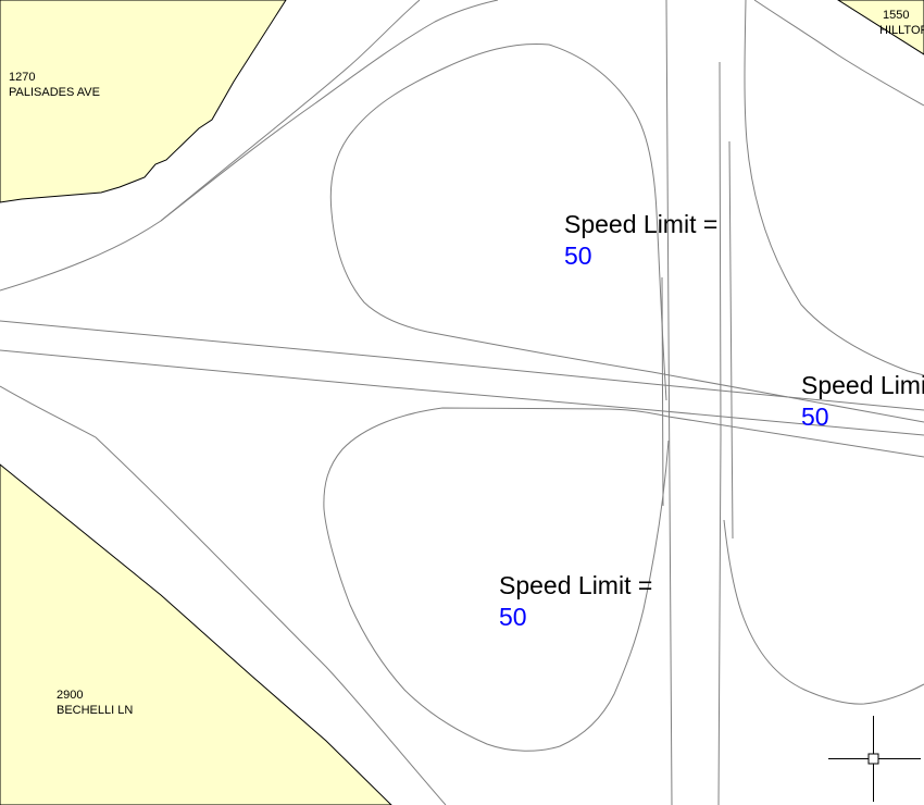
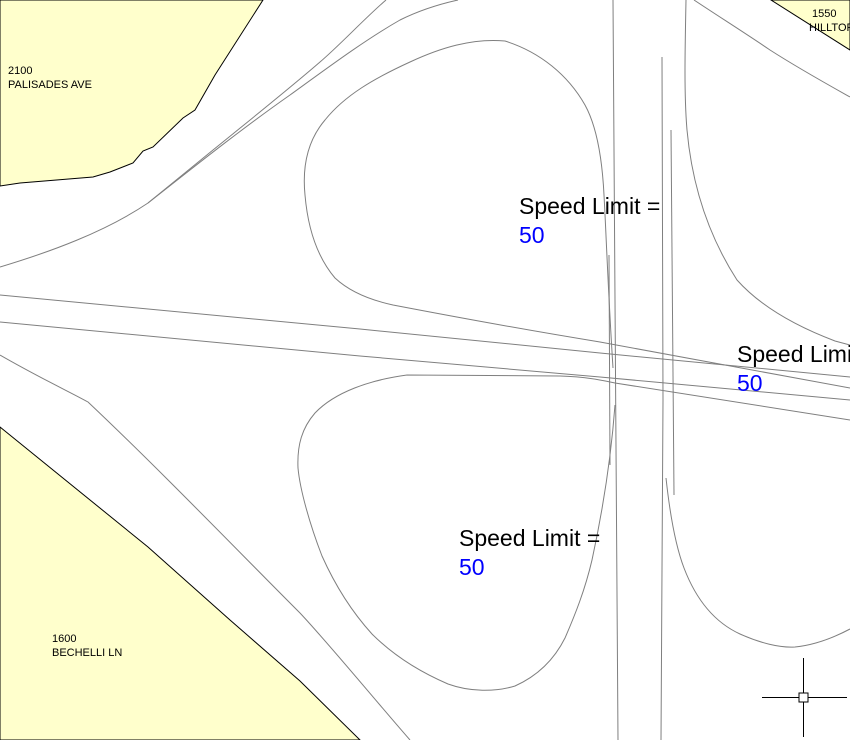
- 1270
+ 2100
  PALISADES AVE
  1550
  HILLTO
- 2900
+ 1600
  BECHELLI LN
  Speed Limit =
  50
  Speed Lim
  50
  Speed Limit =
  50
